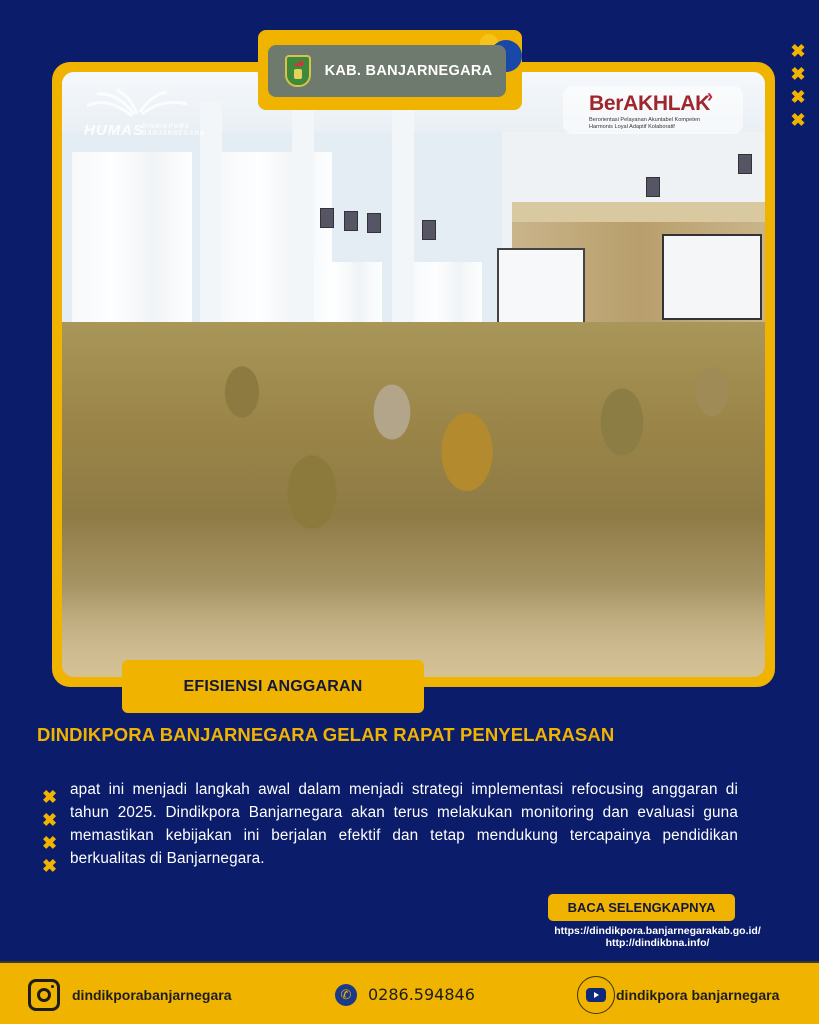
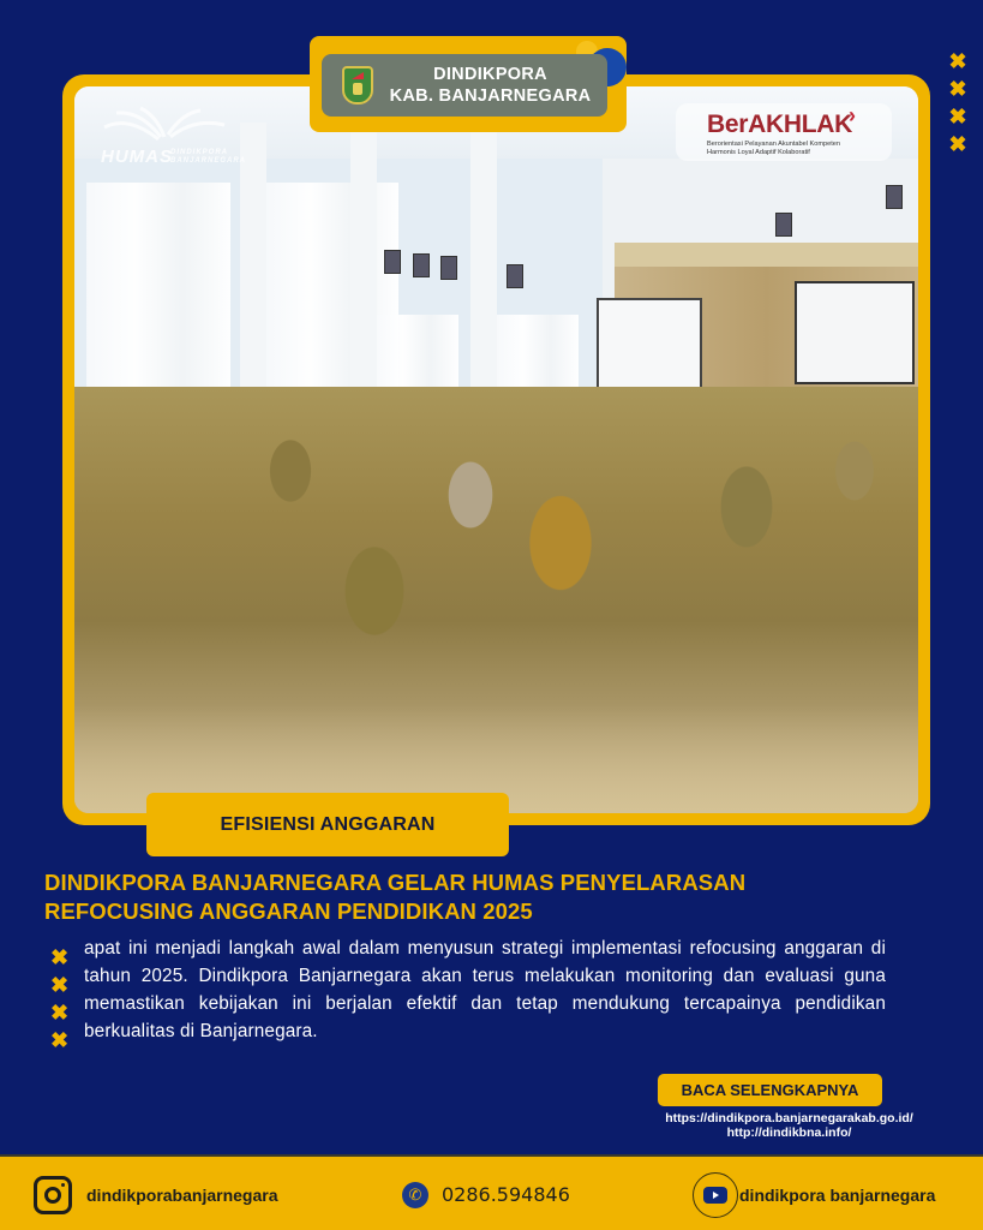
  HUMAS
+ DINDIKPORA
  KAB. BANJARNEGARA
  BerAKHLAK
  ›
  ✖
  ✖
  ✖
  ✖
  EFISIENSI ANGGARAN
- DINDIKPORA BANJARNEGARA GELAR RAPAT PENYELARASAN
+ DINDIKPORA BANJARNEGARA GELAR HUMAS PENYELARASAN
+ REFOCUSING ANGGARAN PENDIDIKAN 2025
  ✖
  ✖
  ✖
  ✖
- apat ini menjadi langkah awal dalam menjadi strategi implementasi refocusing anggaran di tahun 2025. Dindikpora Banjarnegara akan terus melakukan monitoring dan evaluasi guna memastikan kebijakan ini berjalan efektif dan tetap mendukung tercapainya pendidikan berkualitas di Banjarnegara.
+ apat ini menjadi langkah awal dalam menyusun strategi implementasi refocusing anggaran di tahun 2025. Dindikpora Banjarnegara akan terus melakukan monitoring dan evaluasi guna memastikan kebijakan ini berjalan efektif dan tetap mendukung tercapainya pendidikan berkualitas di Banjarnegara.
  BACA SELENGKAPNYA
  https://dindikpora.banjarnegarakab.go.id/
  http://dindikbna.info/
  dindikporabanjarnegara
  ✆
  0286.594846
  dindikpora banjarnegara
